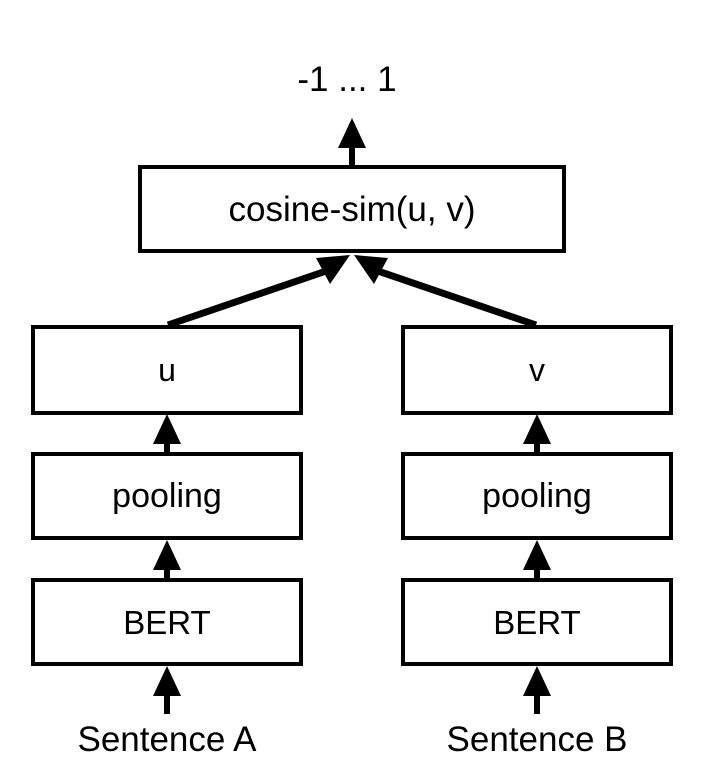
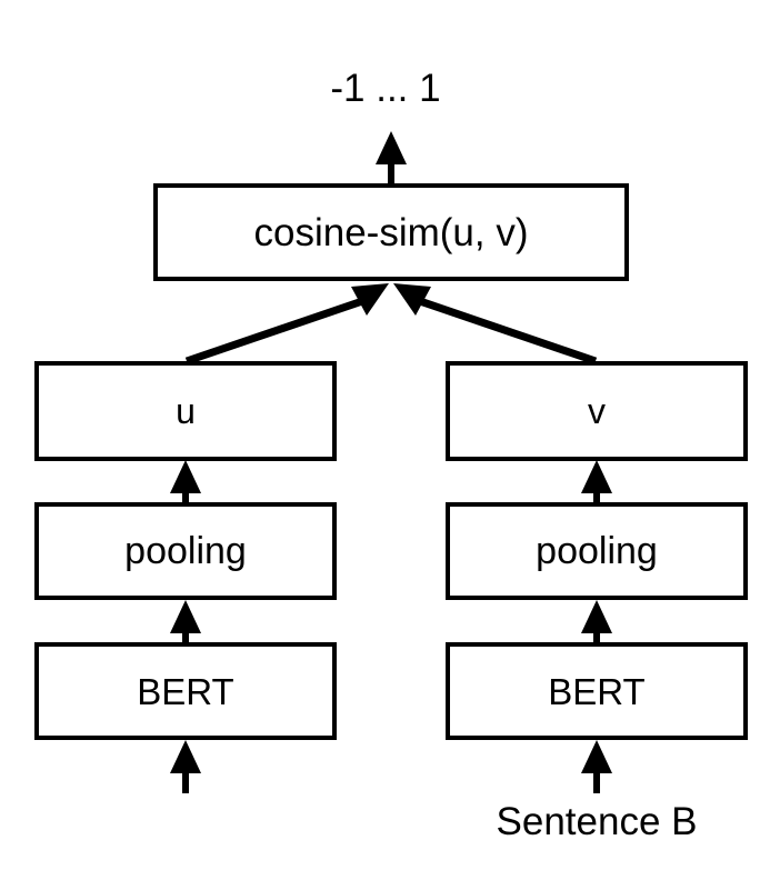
  -1 ... 1
  cosine-sim(u, v)
  u
  v
  pooling
  pooling
  BERT
  BERT
- Sentence A
  Sentence B
